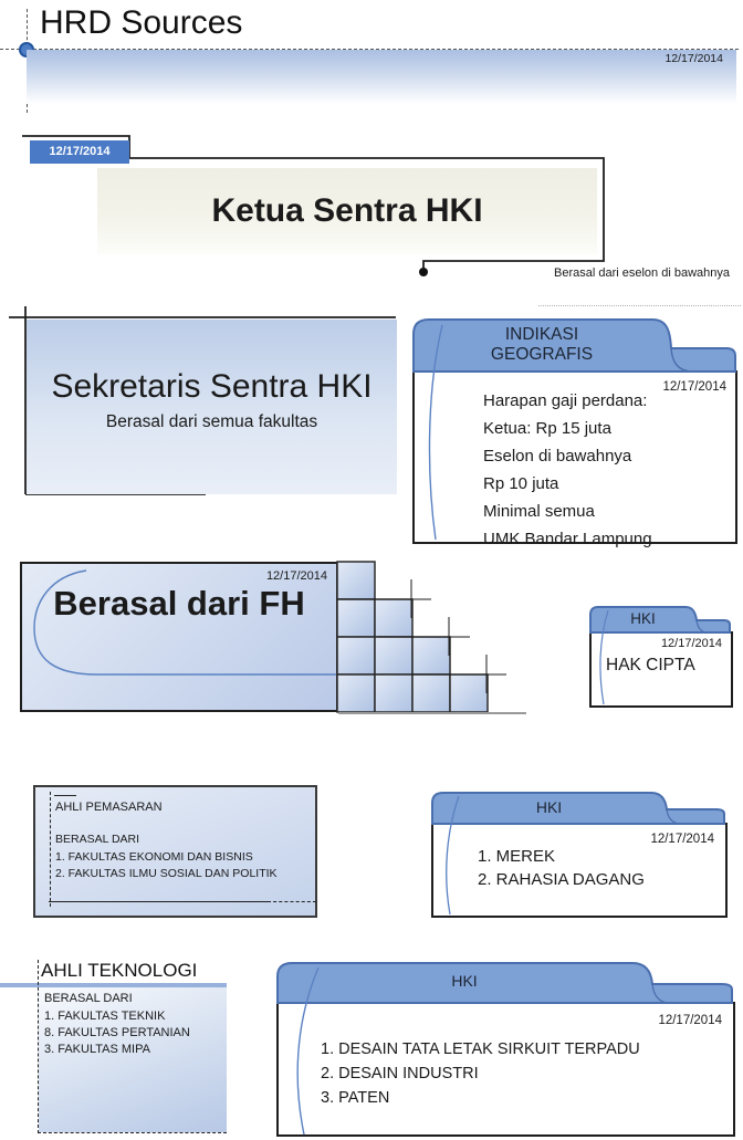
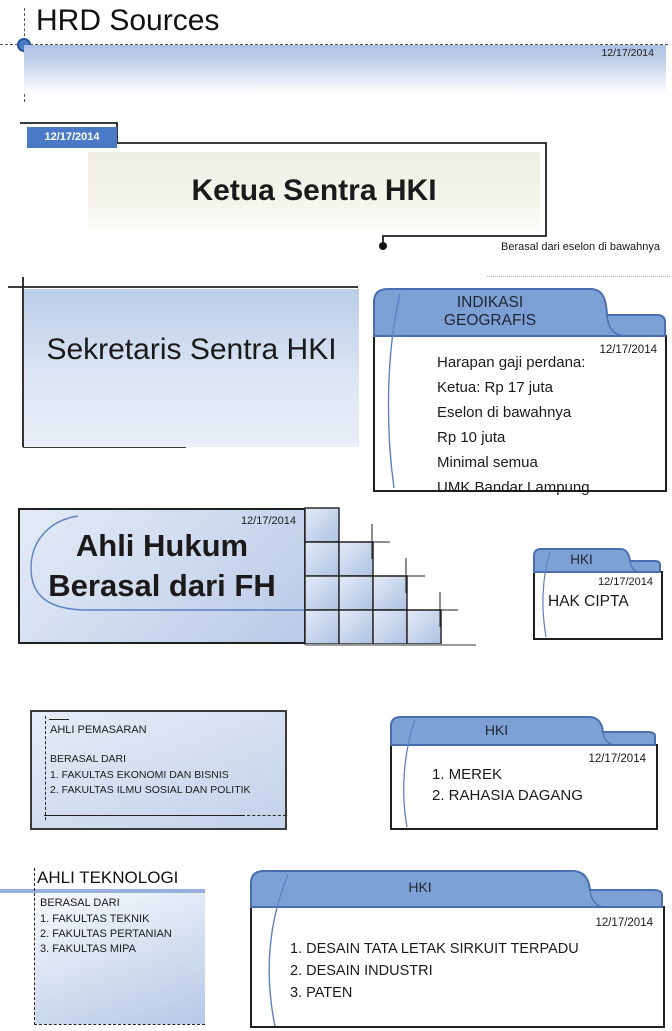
  HRD Sources
  12/17/2014
  12/17/2014
  Ketua Sentra HKI
  Berasal dari eselon di bawahnya
  Sekretaris Sentra HKI
- Berasal dari semua fakultas
  INDIKASI
  GEOGRAFIS
  12/17/2014
  Harapan gaji perdana:
- Ketua: Rp 15 juta
+ Ketua: Rp 17 juta
  Eselon di bawahnya
  Rp 10 juta
  Minimal semua
  UMK Bandar Lampung
  12/17/2014
+ Ahli Hukum
  Berasal dari FH
  HKI
  12/17/2014
  HAK CIPTA
  AHLI PEMASARAN
  BERASAL DARI
  1. FAKULTAS EKONOMI DAN BISNIS
  2. FAKULTAS ILMU SOSIAL DAN POLITIK
  HKI
  12/17/2014
  1. MEREK
  2. RAHASIA DAGANG
  AHLI TEKNOLOGI
  BERASAL DARI
  1. FAKULTAS TEKNIK
- 8. FAKULTAS PERTANIAN
+ 2. FAKULTAS PERTANIAN
  3. FAKULTAS MIPA
  HKI
  12/17/2014
  1. DESAIN TATA LETAK SIRKUIT TERPADU
  2. DESAIN INDUSTRI
  3. PATEN
